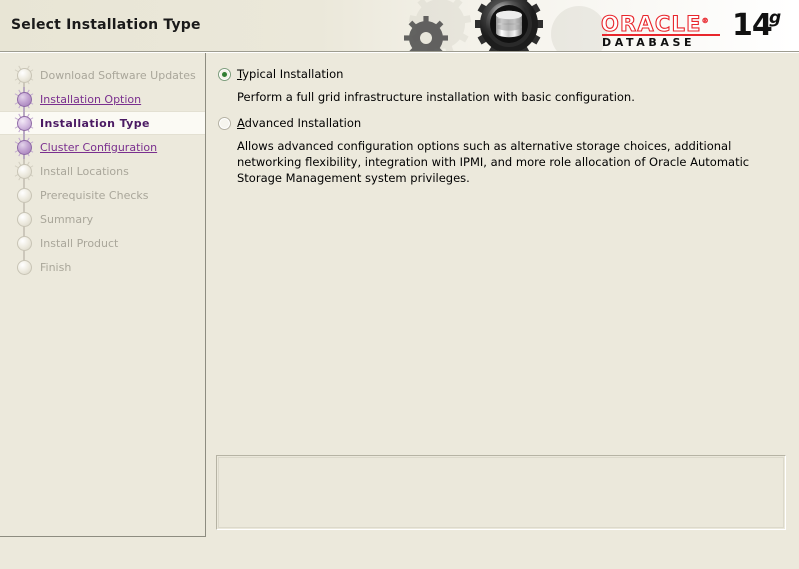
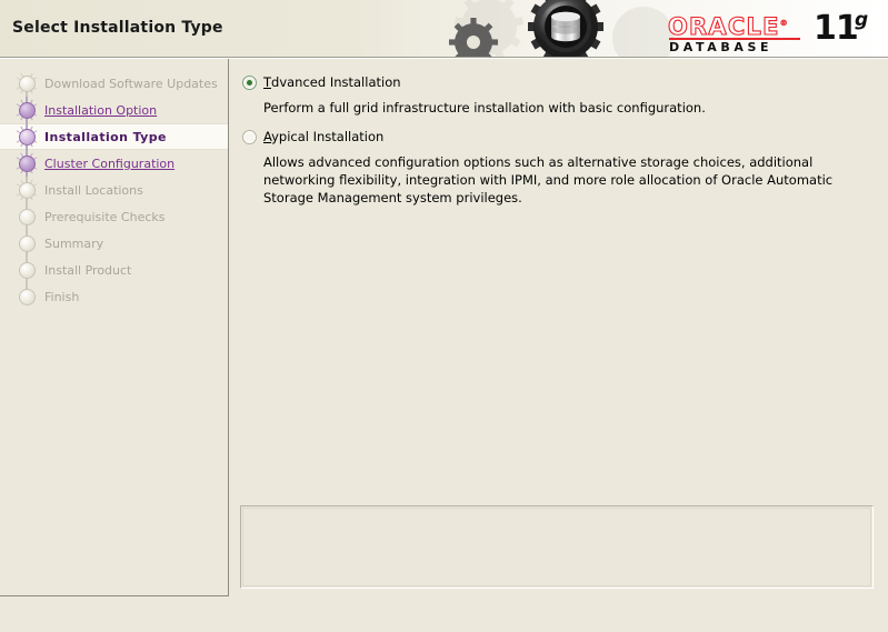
  Select Installation Type
  ORACLE®
  DATABASE
- 14
+ 11
  g
  Download Software Updates
  Installation Option
  Installation Type
  Cluster Configuration
  Install Locations
  Prerequisite Checks
  Summary
  Install Product
  Finish
- Typical Installation
+ Tdvanced Installation
  Perform a full grid infrastructure installation with basic configuration.
- Advanced Installation
+ Aypical Installation
  Allows advanced configuration options such as alternative storage choices, additional networking flexibility, integration with IPMI, and more role allocation of Oracle Automatic Storage Management system privileges.
